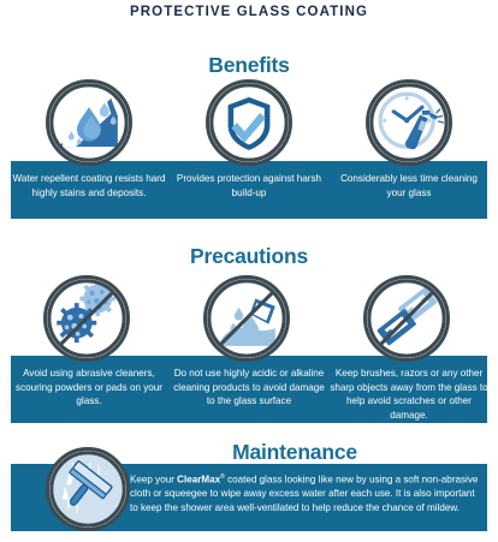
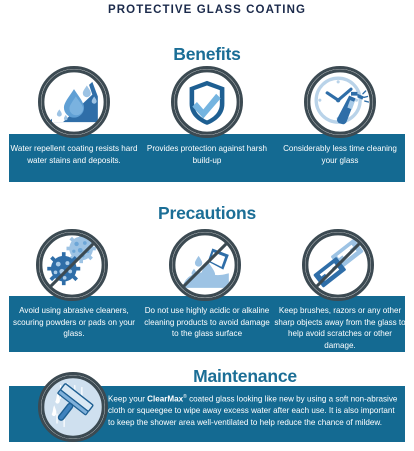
  PROTECTIVE GLASS COATING
  Benefits
- Water repellent coating resists hard highly stains and deposits.
+ Water repellent coating resists hard water stains and deposits.
  Provides protection against harsh build-up
  Considerably less time cleaning your glass
  Precautions
  Avoid using abrasive cleaners, scouring powders or pads on your glass.
  Do not use highly acidic or alkaline cleaning products to avoid damage to the glass surface
  Keep brushes, razors or any other sharp objects away from the glass to help avoid scratches or other damage.
  Maintenance
  Keep your ClearMax coated glass looking like new by using a soft non-abrasive cloth or squeegee to wipe away excess water after each use. It is also important to keep the shower area well-ventilated to help reduce the chance of mildew.
